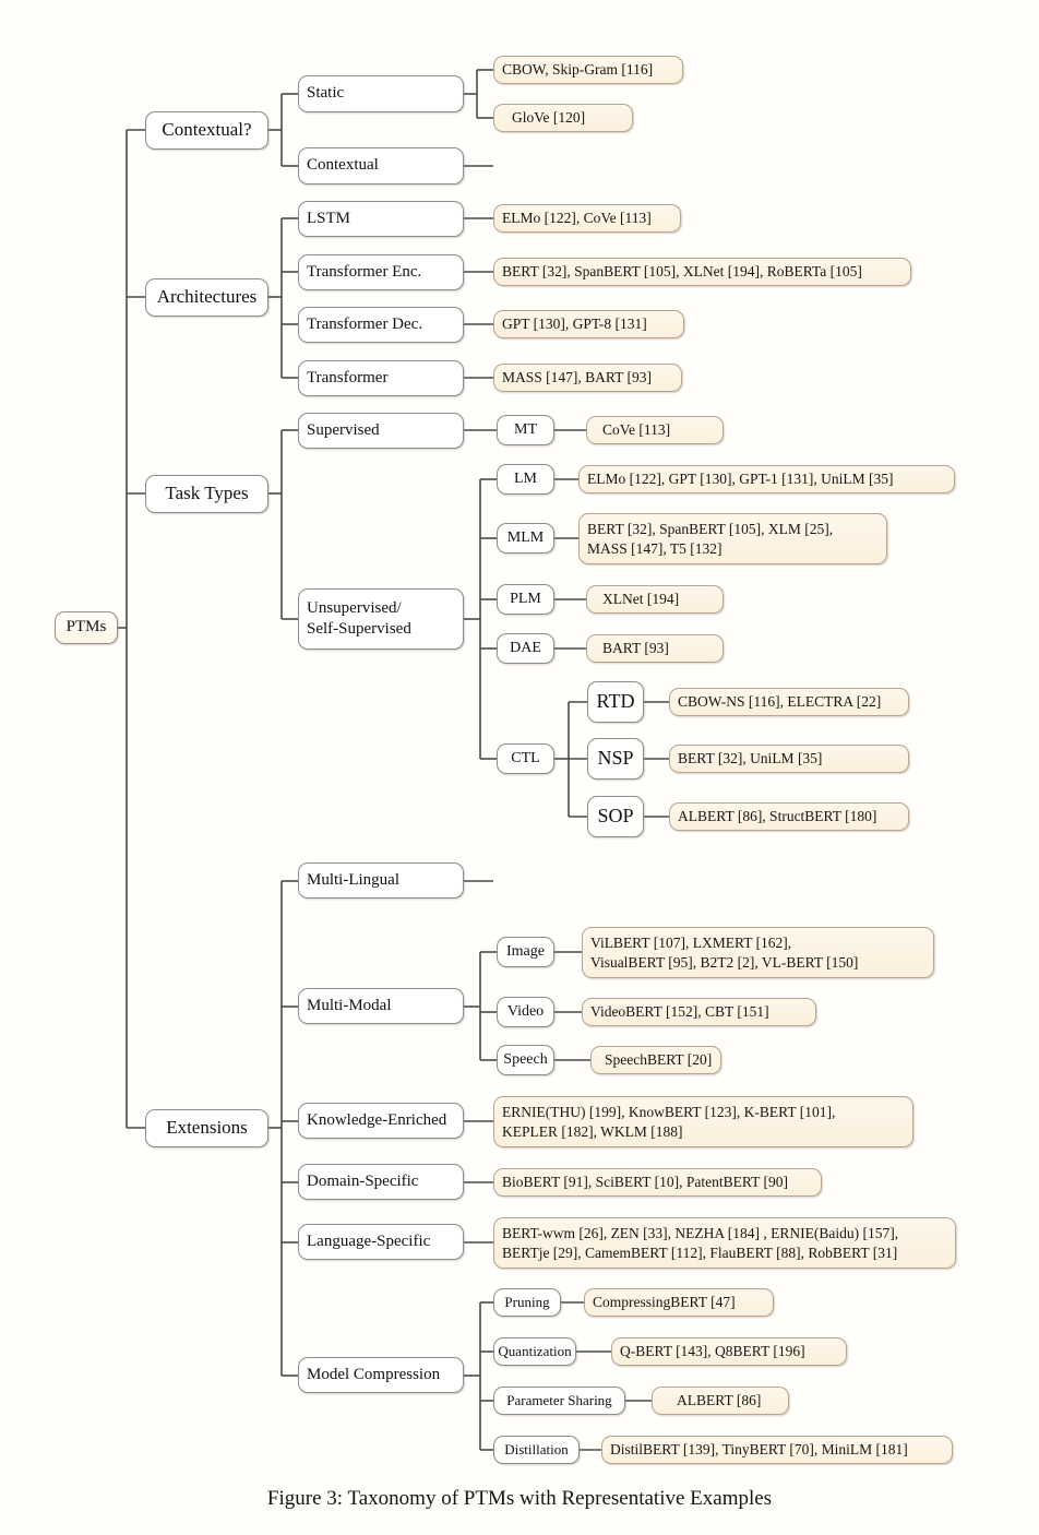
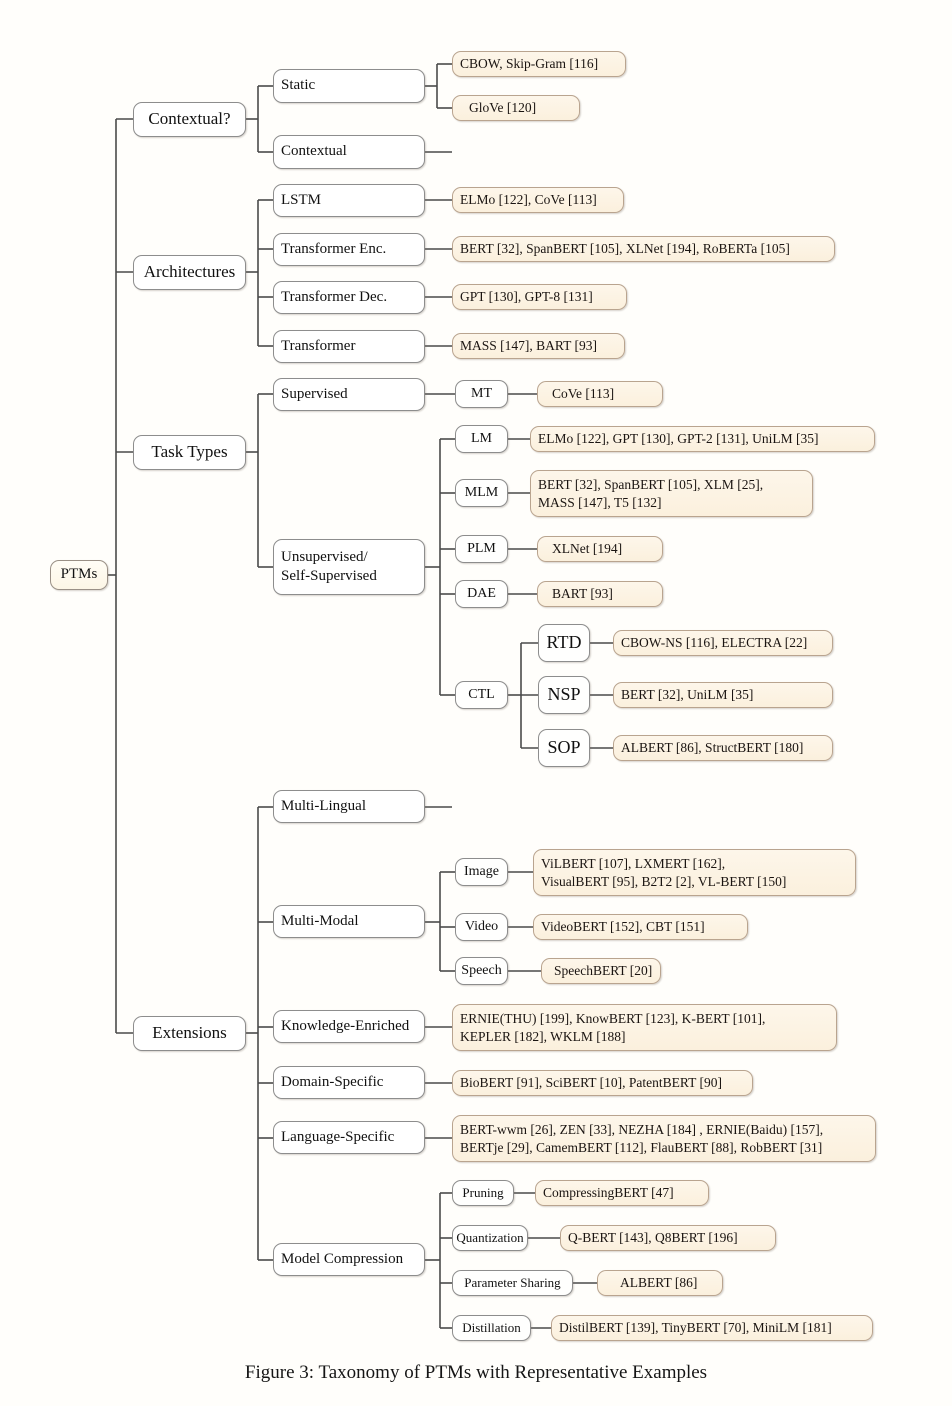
  PTMs
  Contextual?
  Architectures
  Task Types
  Extensions
  Static
  Contextual
  CBOW, Skip-Gram [116]
  GloVe [120]
  LSTM
  Transformer Enc.
  Transformer Dec.
  Transformer
  ELMo [122], CoVe [113]
  BERT [32], SpanBERT [105], XLNet [194], RoBERTa [105]
  GPT [130], GPT-8 [131]
  MASS [147], BART [93]
  Supervised
  Unsupervised/
  Self-Supervised
  MT
  LM
  MLM
  PLM
  DAE
  CTL
  CoVe [113]
- ELMo [122], GPT [130], GPT-1 [131], UniLM [35]
+ ELMo [122], GPT [130], GPT-2 [131], UniLM [35]
  BERT [32], SpanBERT [105], XLM [25],
  MASS [147], T5 [132]
  XLNet [194]
  BART [93]
  RTD
  NSP
  SOP
  CBOW-NS [116], ELECTRA [22]
  BERT [32], UniLM [35]
  ALBERT [86], StructBERT [180]
  Multi-Lingual
  Multi-Modal
  Knowledge-Enriched
  Domain-Specific
  Language-Specific
  Model Compression
  Image
  Video
  Speech
  ViLBERT [107], LXMERT [162],
  VisualBERT [95], B2T2 [2], VL-BERT [150]
  VideoBERT [152], CBT [151]
  SpeechBERT [20]
  ERNIE(THU) [199], KnowBERT [123], K-BERT [101],
  KEPLER [182], WKLM [188]
  BioBERT [91], SciBERT [10], PatentBERT [90]
  BERT-wwm [26], ZEN [33], NEZHA [184] , ERNIE(Baidu) [157],
  BERTje [29], CamemBERT [112], FlauBERT [88], RobBERT [31]
  Pruning
  Quantization
  Parameter Sharing
  Distillation
  CompressingBERT [47]
  Q-BERT [143], Q8BERT [196]
  ALBERT [86]
  DistilBERT [139], TinyBERT [70], MiniLM [181]
  Figure 3: Taxonomy of PTMs with Representative Examples
